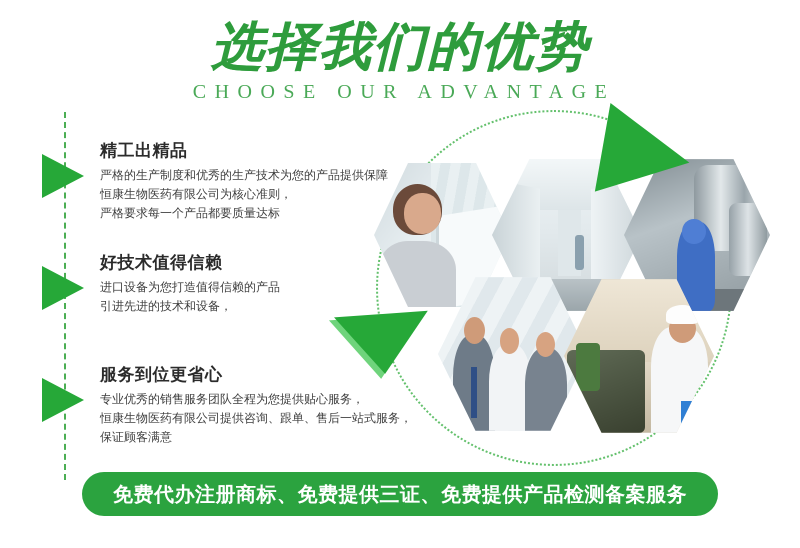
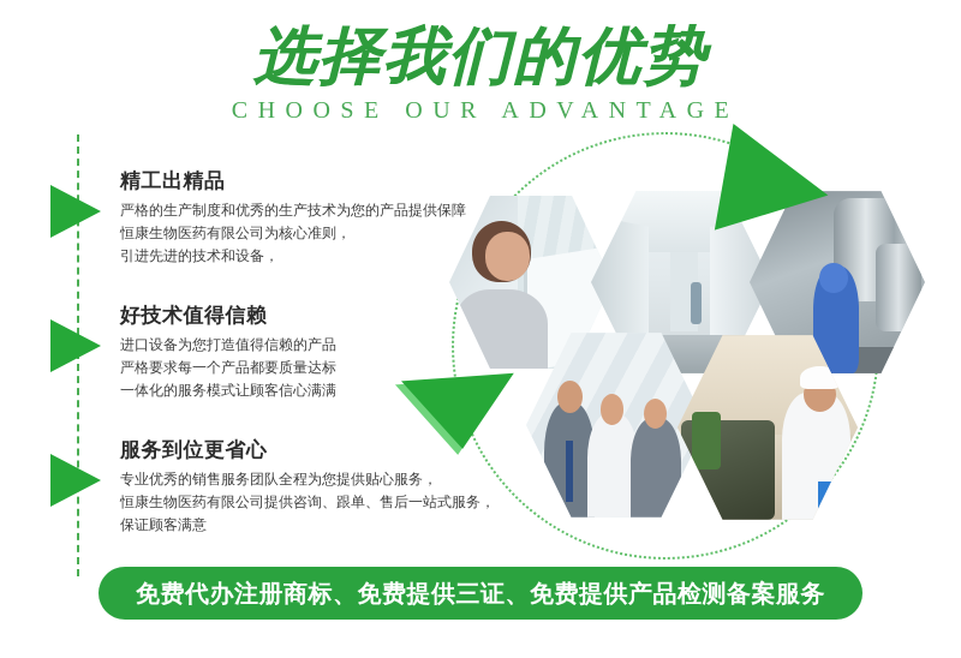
  选择我们的优势
  CHOOSE OUR ADVANTAGE
  精工出精品
  严格的生产制度和优秀的生产技术为您的产品提供保障
  恒康生物医药有限公司为核心准则，
- 严格要求每一个产品都要质量达标
+ 引进先进的技术和设备，
  好技术值得信赖
  进口设备为您打造值得信赖的产品
- 引进先进的技术和设备，
+ 严格要求每一个产品都要质量达标
+ 一体化的服务模式让顾客信心满满
  服务到位更省心
  专业优秀的销售服务团队全程为您提供贴心服务，
  恒康生物医药有限公司提供咨询、跟单、售后一站式服务，
  保证顾客满意
  免费代办注册商标、免费提供三证、免费提供产品检测备案服务
